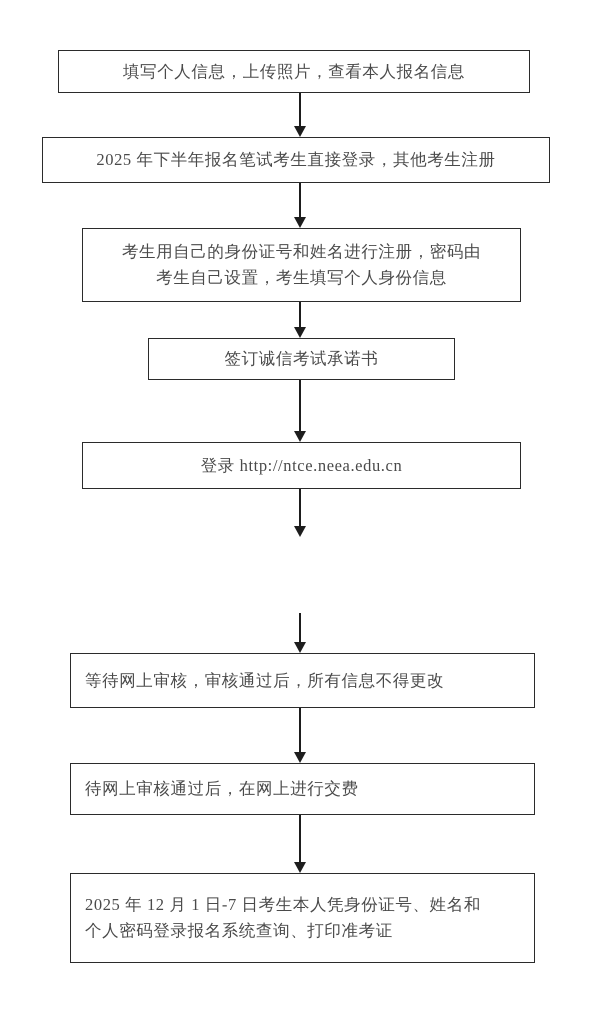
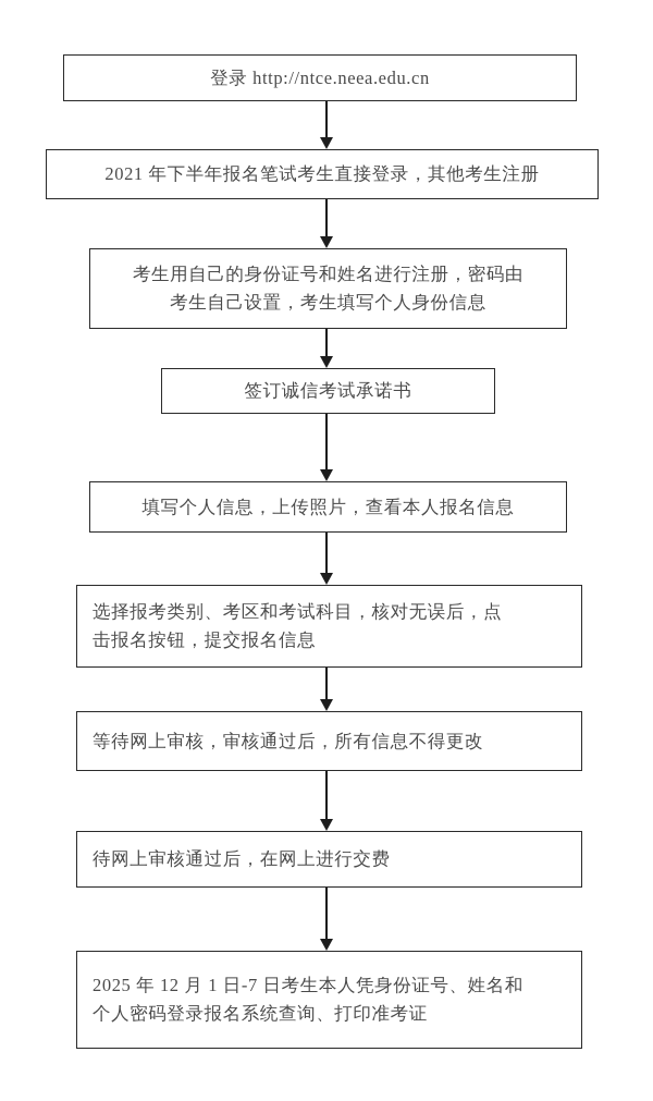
- 填写个人信息，上传照片，查看本人报名信息
+ 登录 http://ntce.neea.edu.cn
- 2025 年下半年报名笔试考生直接登录，其他考生注册
+ 2021 年下半年报名笔试考生直接登录，其他考生注册
  考生用自己的身份证号和姓名进行注册，密码由
  考生自己设置，考生填写个人身份信息
  签订诚信考试承诺书
- 登录 http://ntce.neea.edu.cn
+ 填写个人信息，上传照片，查看本人报名信息
+ 选择报考类别、考区和考试科目，核对无误后，点
+ 击报名按钮，提交报名信息
  等待网上审核，审核通过后，所有信息不得更改
  待网上审核通过后，在网上进行交费
  2025 年 12 月 1 日-7 日考生本人凭身份证号、姓名和
  个人密码登录报名系统查询、打印准考证
